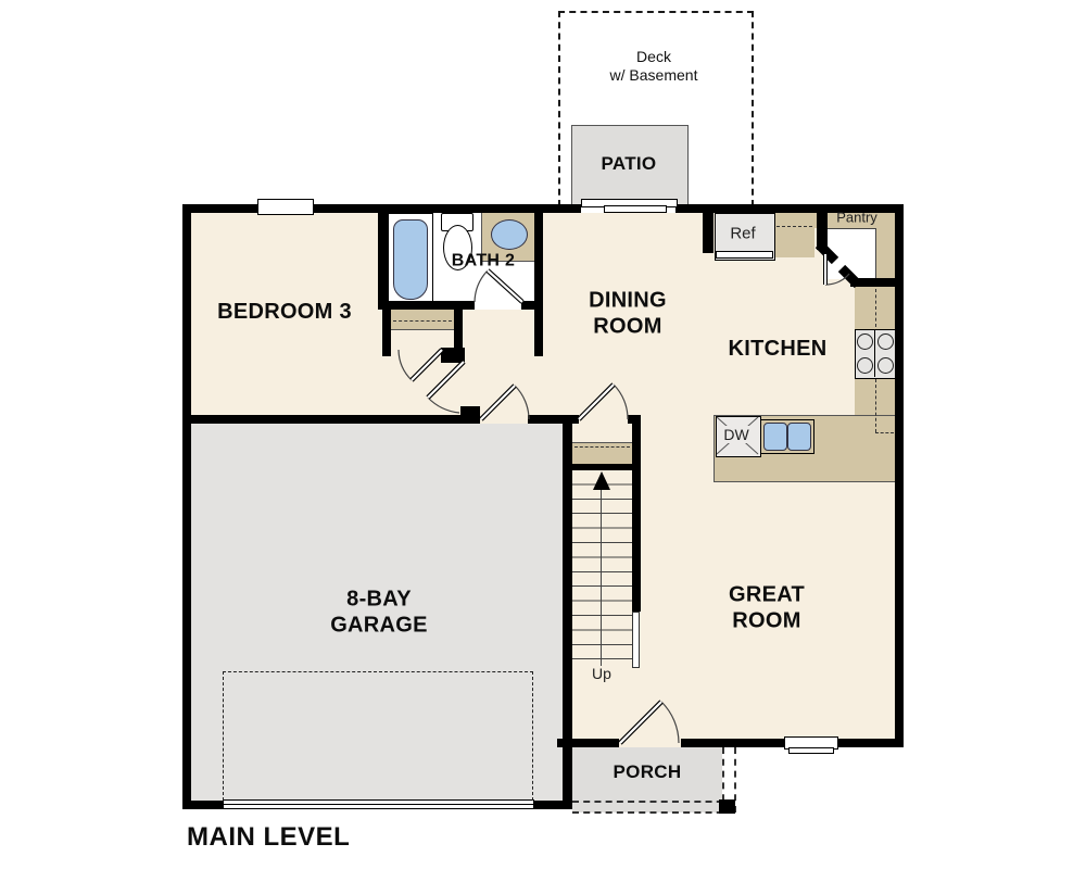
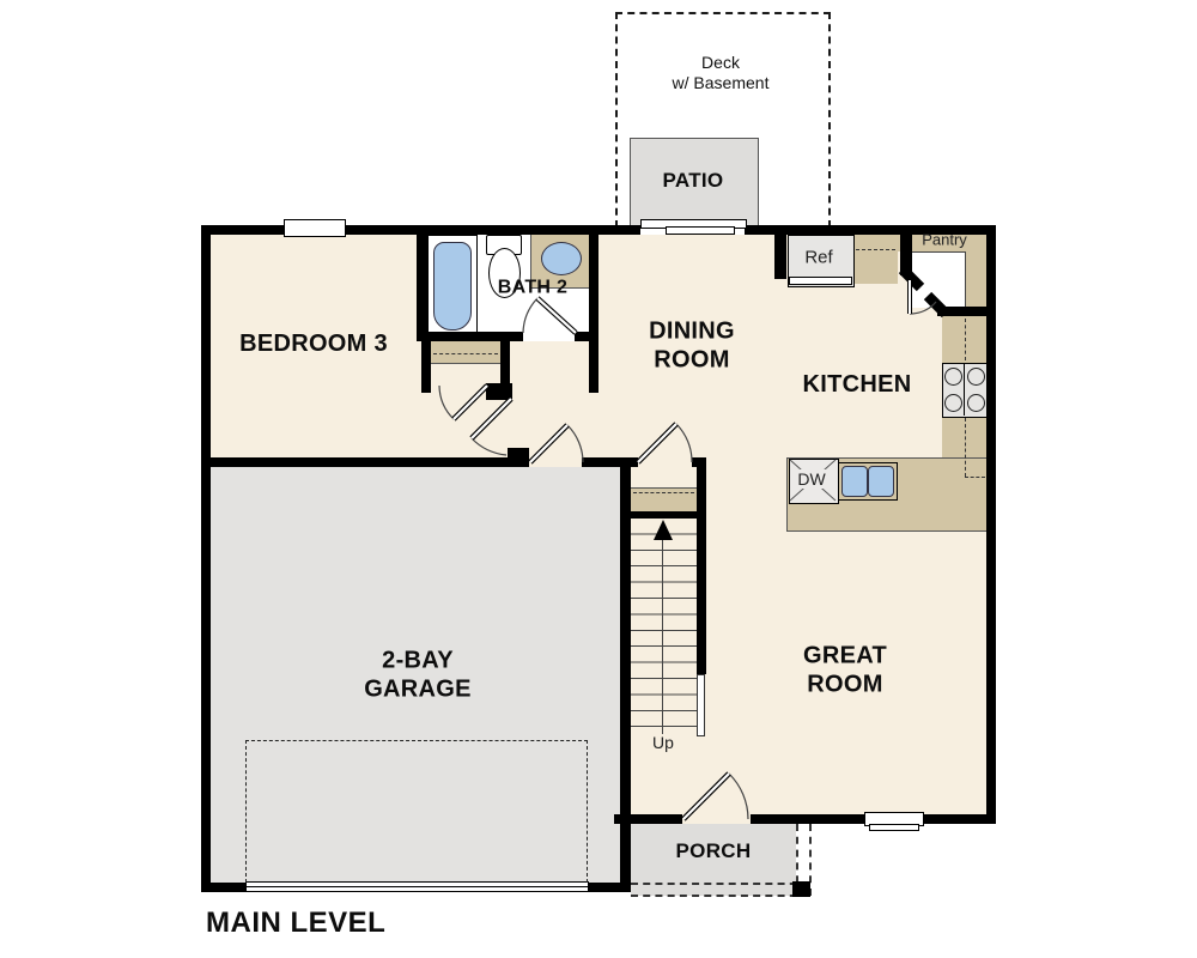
  Deck
  w/ Basement
  PATIO
  BEDROOM 3
  BATH 2
  DINING
  ROOM
  KITCHEN
  GREAT
  ROOM
- 8-BAY
+ 2-BAY
  GARAGE
  PORCH
  Ref
  Pantry
  DW
  Up
  MAIN LEVEL
